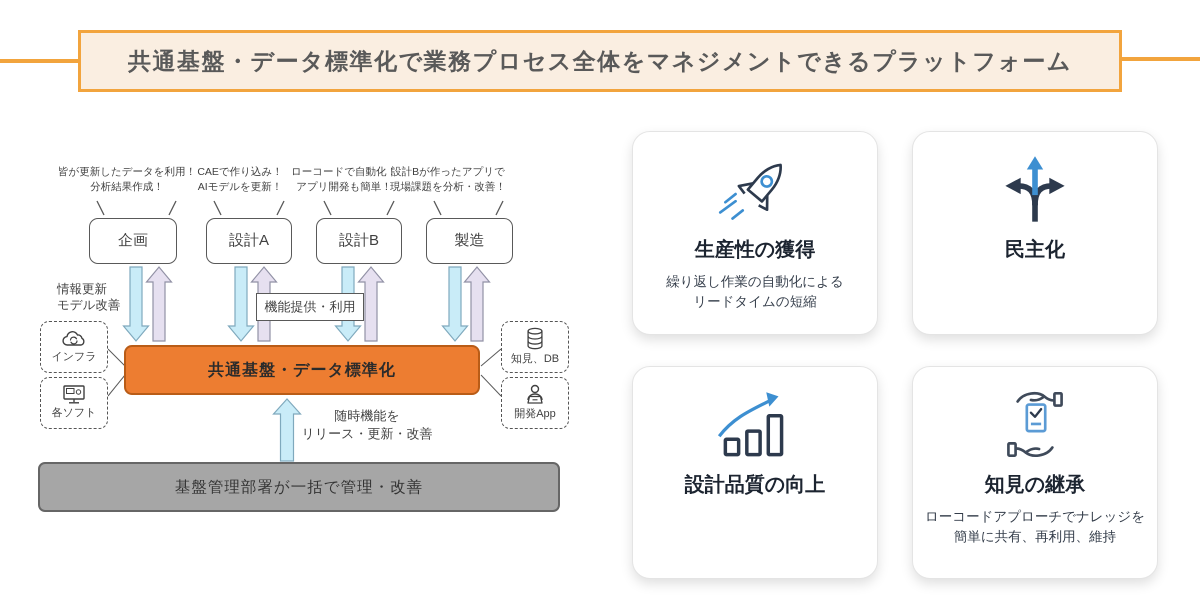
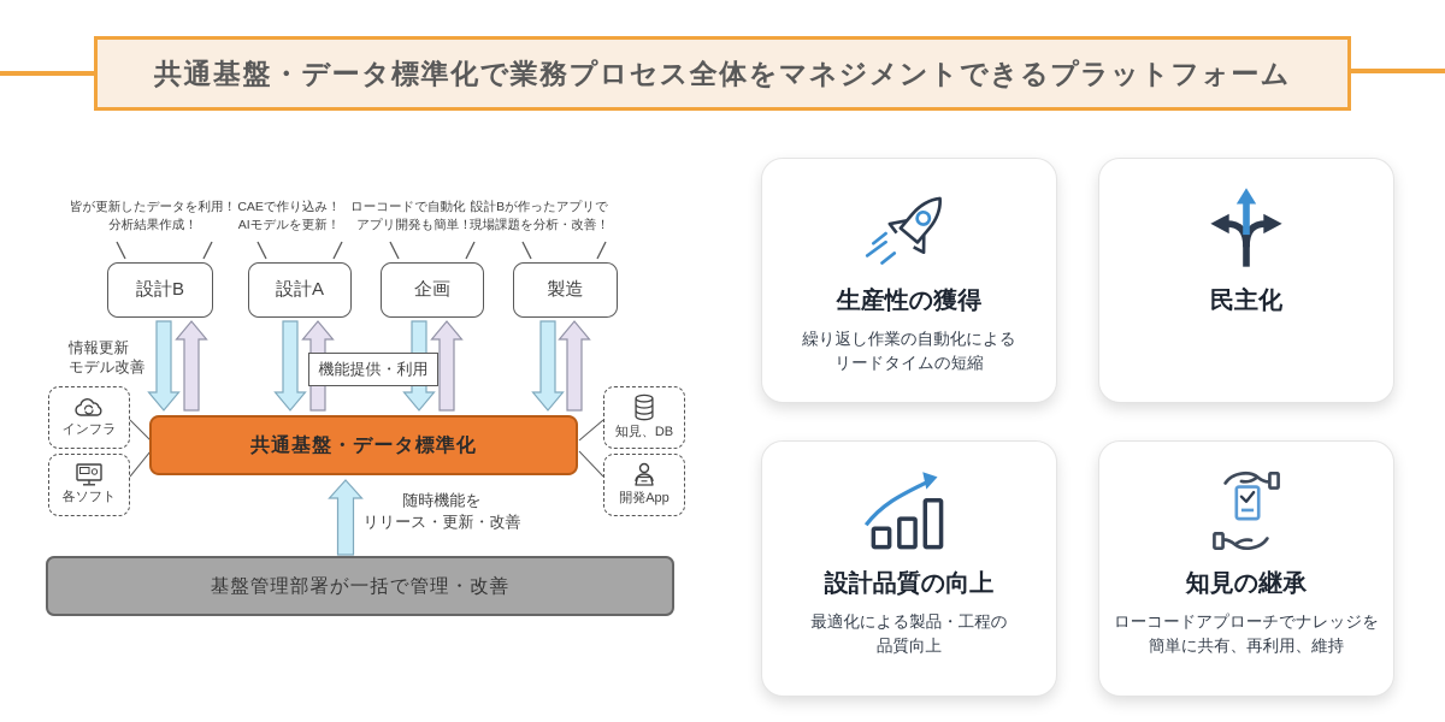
  共通基盤・データ標準化で業務プロセス全体をマネジメントできるプラットフォーム
  皆が更新したデータを利用！
  分析結果作成！
  CAEで作り込み！
  AIモデルを更新！
  ローコードで自動化！
  アプリ開発も簡単！
  設計Bが作ったアプリで
  現場課題を分析・改善！
- 企画
+ 設計B
  設計A
- 設計B
+ 企画
  製造
  情報更新
  モデル改善
  機能提供・利用
  共通基盤・データ標準化
  インフラ
  各ソフト
  知見、DB
  開発App
  随時機能を
  リリース・更新・改善
  基盤管理部署が一括で管理・改善
  生産性の獲得
  繰り返し作業の自動化による
  リードタイムの短縮
  民主化
  設計品質の向上
+ 最適化による製品・工程の
+ 品質向上
  知見の継承
  ローコードアプローチでナレッジを
  簡単に共有、再利用、維持
